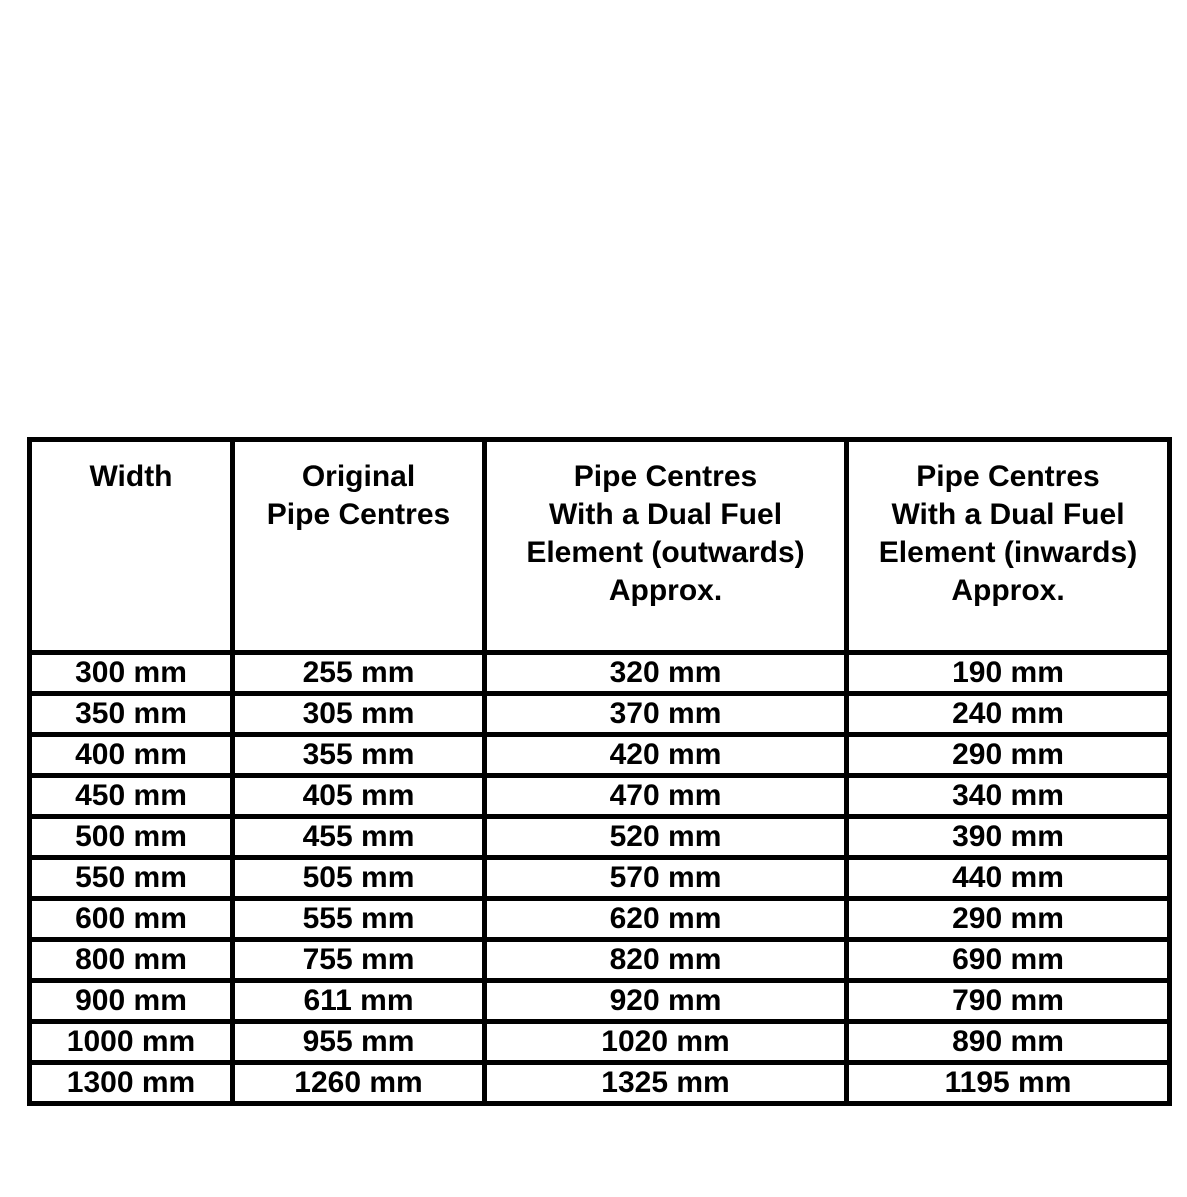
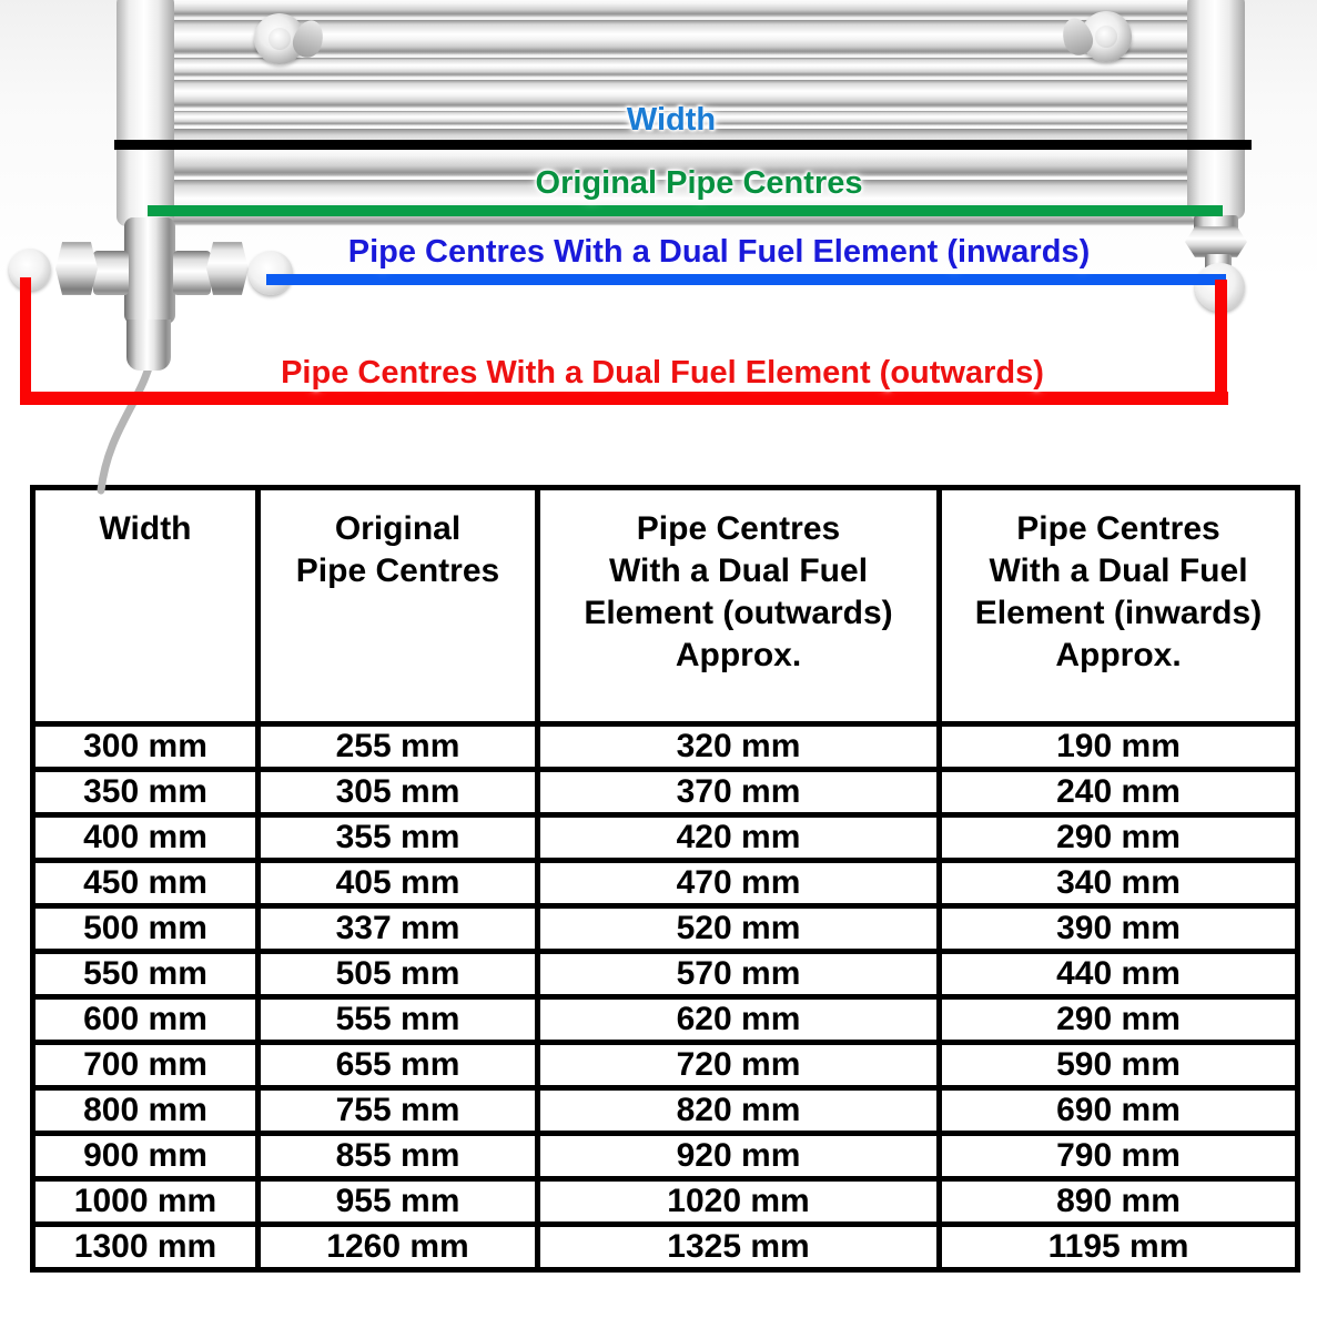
+ Width
+ Original Pipe Centres
+ Pipe Centres With a Dual Fuel Element (inwards)
+ Pipe Centres With a Dual Fuel Element (outwards)
  Width	Original Pipe Centres	Pipe Centres With a Dual Fuel Element (outwards) Approx.	Pipe Centres With a Dual Fuel Element (inwards) Approx.
  300 mm	255 mm	320 mm	190 mm
  350 mm	305 mm	370 mm	240 mm
  400 mm	355 mm	420 mm	290 mm
  450 mm	405 mm	470 mm	340 mm
- 500 mm	455 mm	520 mm	390 mm
+ 500 mm	337 mm	520 mm	390 mm
  550 mm	505 mm	570 mm	440 mm
  600 mm	555 mm	620 mm	290 mm
+ 700 mm	655 mm	720 mm	590 mm
  800 mm	755 mm	820 mm	690 mm
- 900 mm	611 mm	920 mm	790 mm
+ 900 mm	855 mm	920 mm	790 mm
  1000 mm	955 mm	1020 mm	890 mm
  1300 mm	1260 mm	1325 mm	1195 mm
